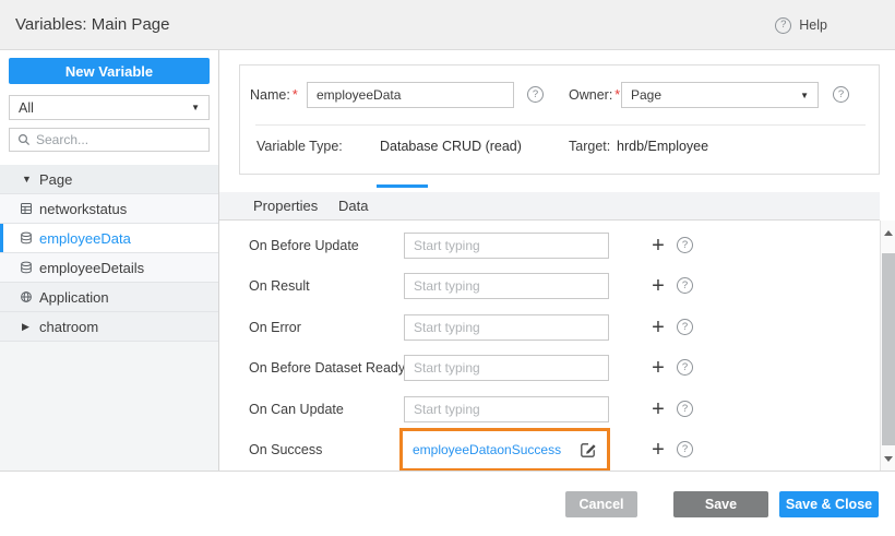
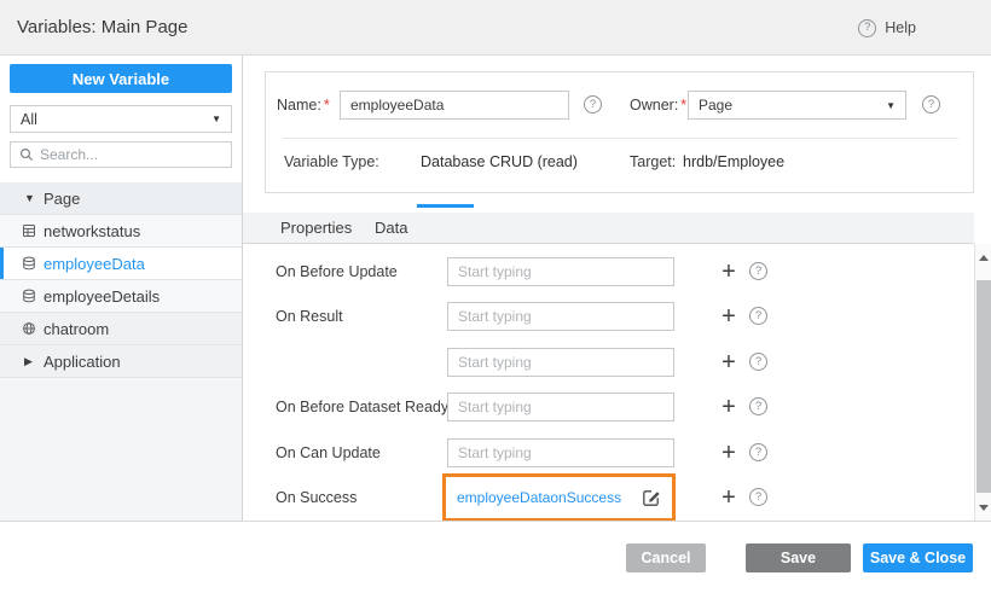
  Variables: Main Page
  ?
  Help
  New Variable
  All
  ▼
  Search...
  ▼
  Page
  networkstatus
  employeeData
  employeeDetails
- Application
+ chatroom
  ▶
- chatroom
+ Application
  Name: *
  employeeData
  ?
  Owner: *
  Page
  ▼
  ?
  Variable Type:
  Database CRUD (read)
  Target:
  hrdb/Employee
  Properties
  Data
  On Before Update
  Start typing
  +
  ?
  On Result
  Start typing
  +
  ?
- On Error
  Start typing
  +
  ?
  On Before Dataset Ready
  Start typing
  +
  ?
  On Can Update
  Start typing
  +
  ?
  On Success
  employeeDataonSuccess
  +
  ?
  Cancel
  Save
  Save & Close
